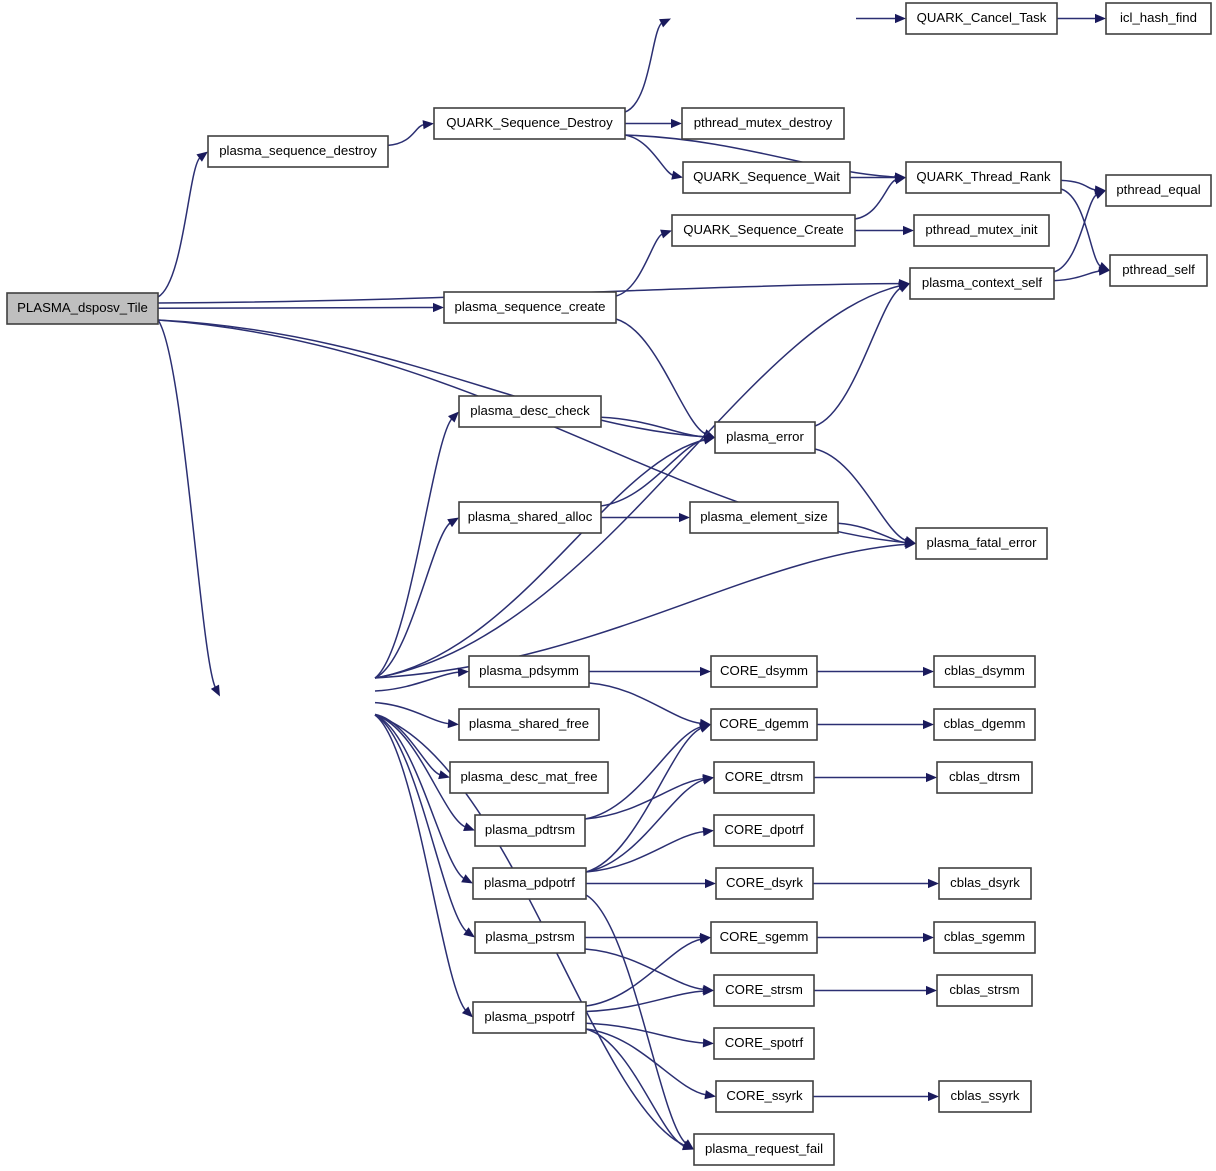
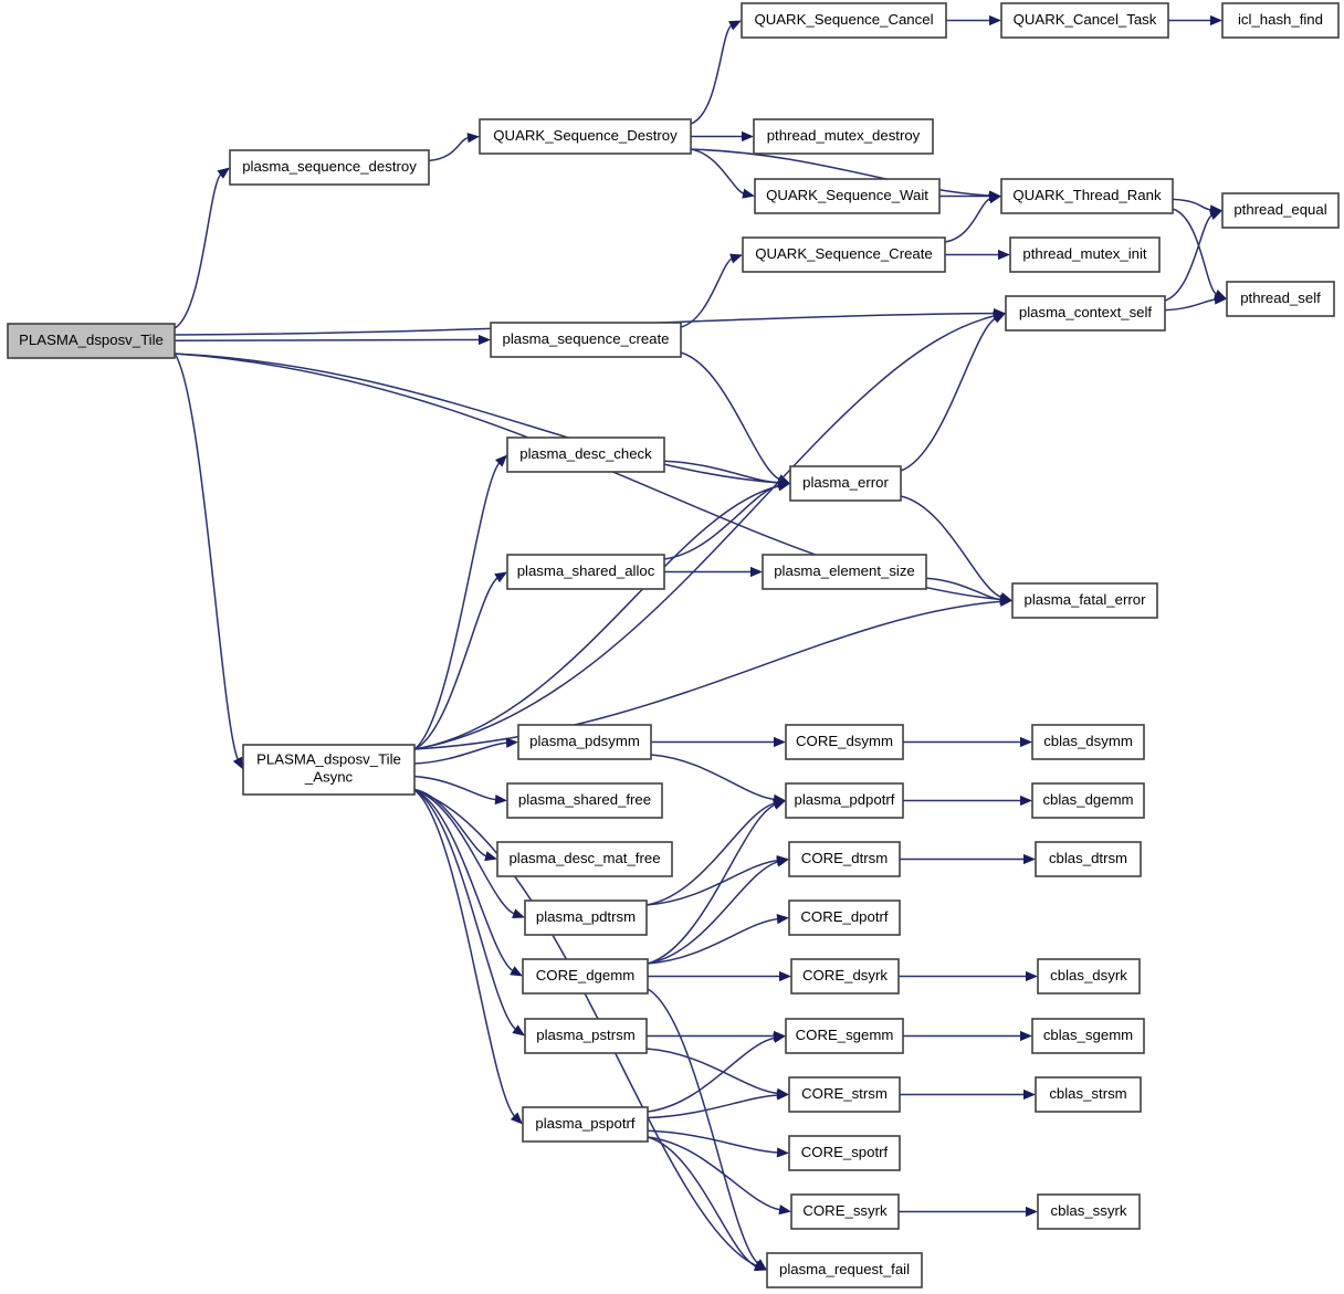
  PLASMA_dsposv_Tile
  plasma_sequence_destroy
  plasma_sequence_create
  QUARK_Sequence_Destroy
+ QUARK_Sequence_Cancel
  QUARK_Cancel_Task
  icl_hash_find
  pthread_mutex_destroy
  QUARK_Sequence_Wait
  QUARK_Thread_Rank
  pthread_equal
  QUARK_Sequence_Create
  pthread_mutex_init
  pthread_self
  plasma_context_self
  plasma_desc_check
  plasma_error
  plasma_shared_alloc
  plasma_element_size
  plasma_fatal_error
+ PLASMA_dsposv_Tile _Async
  plasma_pdsymm
  plasma_shared_free
  plasma_desc_mat_free
  plasma_pdtrsm
- plasma_pdpotrf
+ CORE_dgemm
  plasma_pstrsm
  plasma_pspotrf
  CORE_dsymm
  cblas_dsymm
- CORE_dgemm
+ plasma_pdpotrf
  cblas_dgemm
  CORE_dtrsm
  cblas_dtrsm
  CORE_dpotrf
  CORE_dsyrk
  cblas_dsyrk
  CORE_sgemm
  cblas_sgemm
  CORE_strsm
  cblas_strsm
  CORE_spotrf
  CORE_ssyrk
  cblas_ssyrk
  plasma_request_fail
